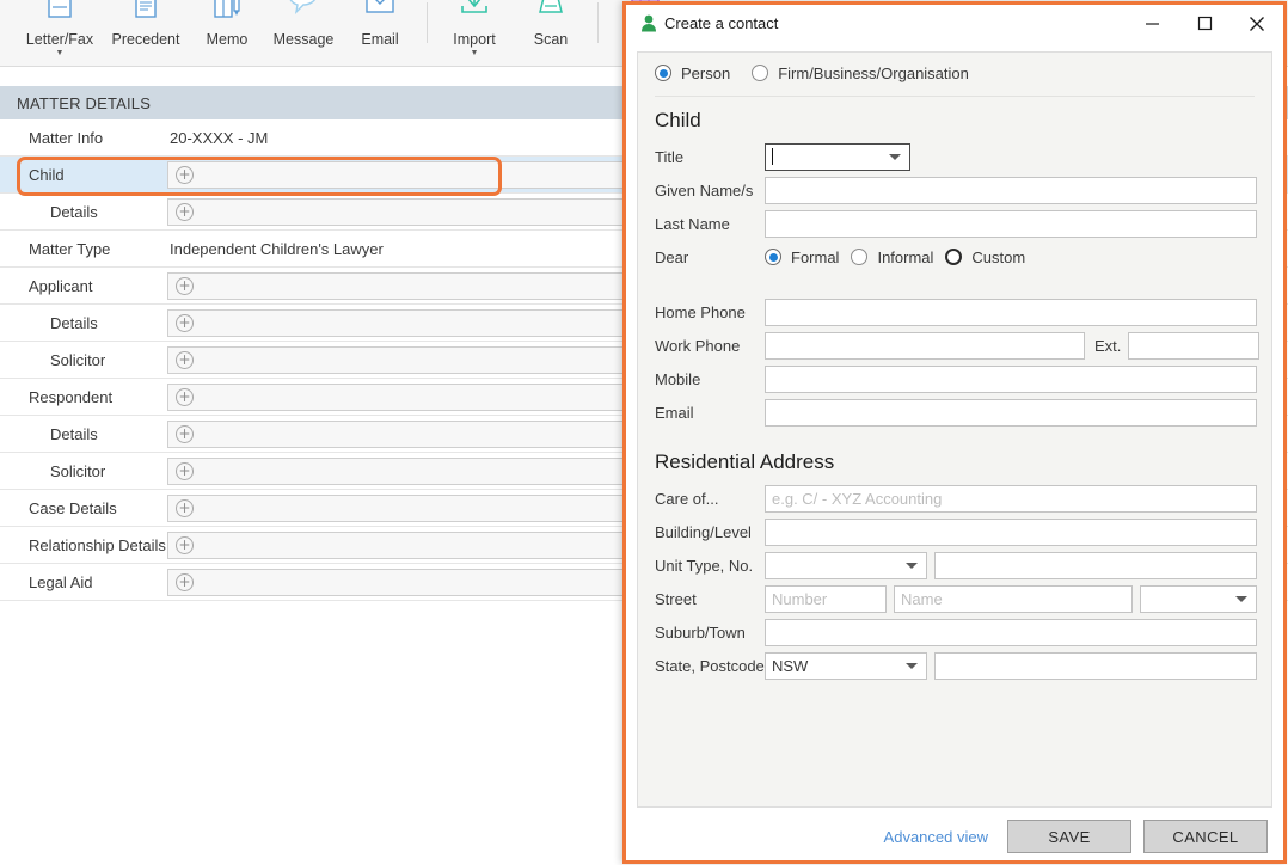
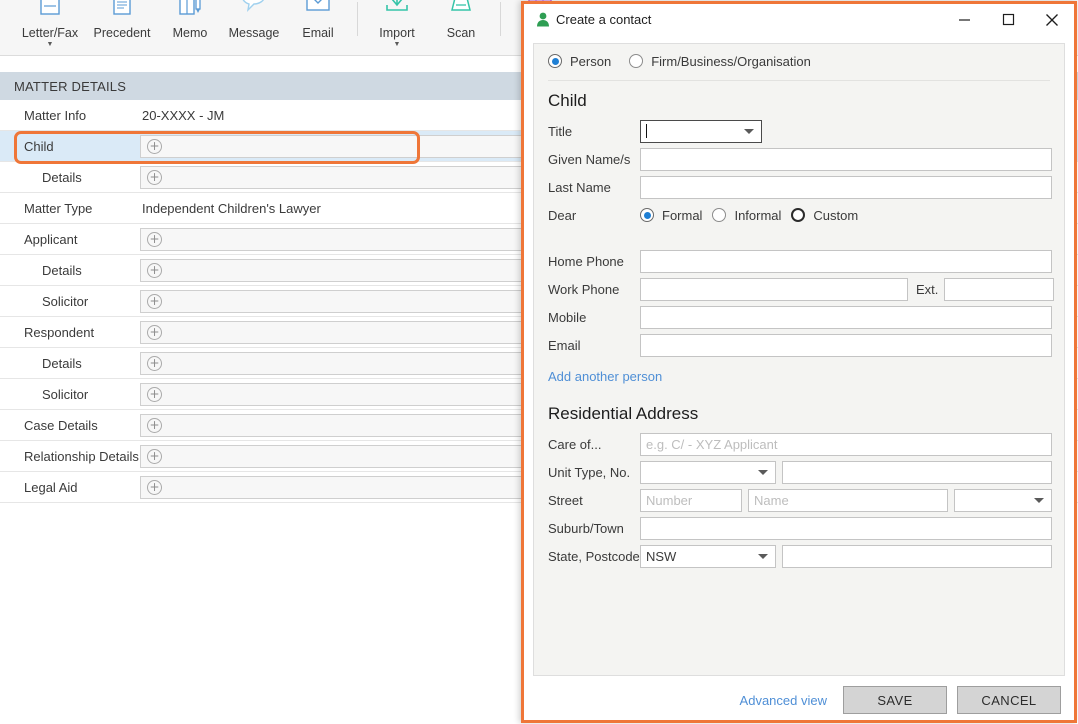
  Letter/Fax
  Precedent
  Memo
  Message
  Email
  Import
  Scan
  MATTER DETAILS
  Matter Info
  20-XXXX - JM
  Child
  +
  Details
  +
  Matter Type
  Independent Children's Lawyer
  Applicant
  +
  Details
  +
  Solicitor
  +
  Respondent
  +
  Details
  +
  Solicitor
  +
  Case Details
  +
  Relationship Details
  +
  Legal Aid
  +
  Create a contact
  Person
  Firm/Business/Organisation
  Child
  Title
  Given Name/s
  Last Name
  Dear
  Formal
  Informal
  Custom
  Home Phone
  Work Phone
  Ext.
  Mobile
  Email
+ Add another person
  Residential Address
  Care of...
- e.g. C/ - XYZ Accounting
+ e.g. C/ - XYZ Applicant
- Building/Level
  Unit Type, No.
  Street
  Number
  Name
  Suburb/Town
  State, Postcode
  NSW
  Advanced view
  SAVE
  CANCEL
